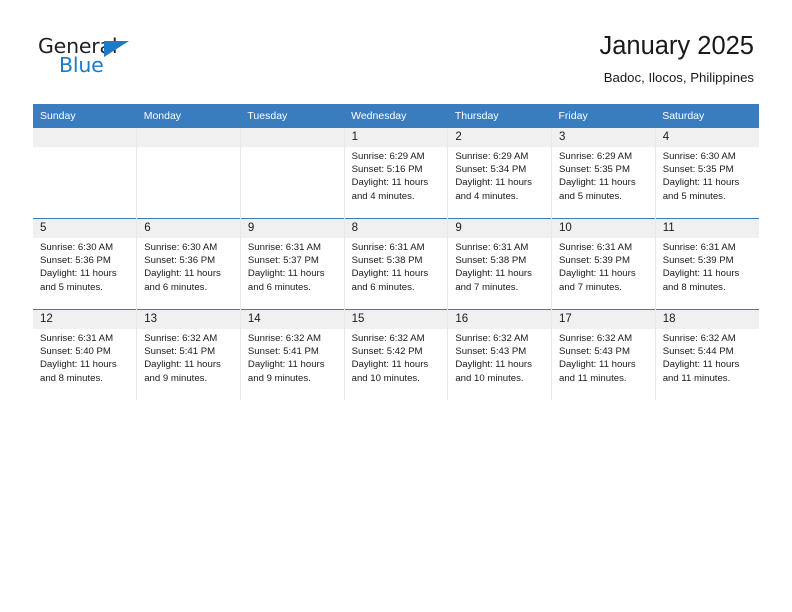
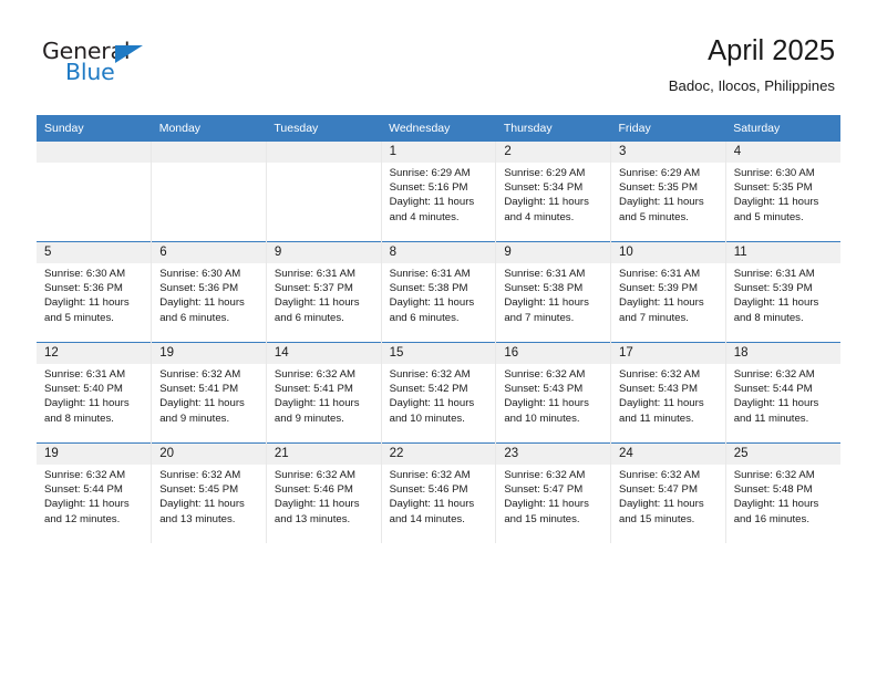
  General
  Blue
- January 2025
+ April 2025
  Badoc, Ilocos, Philippines
  Sunday	Monday	Tuesday	Wednesday	Thursday	Friday	Saturday
  			1Sunrise: 6:29 AMSunset: 5:16 PMDaylight: 11 hours and 4 minutes.	2Sunrise: 6:29 AMSunset: 5:34 PMDaylight: 11 hours and 4 minutes.	3Sunrise: 6:29 AMSunset: 5:35 PMDaylight: 11 hours and 5 minutes.	4Sunrise: 6:30 AMSunset: 5:35 PMDaylight: 11 hours and 5 minutes.
  5Sunrise: 6:30 AMSunset: 5:36 PMDaylight: 11 hours and 5 minutes.	6Sunrise: 6:30 AMSunset: 5:36 PMDaylight: 11 hours and 6 minutes.	9Sunrise: 6:31 AMSunset: 5:37 PMDaylight: 11 hours and 6 minutes.	8Sunrise: 6:31 AMSunset: 5:38 PMDaylight: 11 hours and 6 minutes.	9Sunrise: 6:31 AMSunset: 5:38 PMDaylight: 11 hours and 7 minutes.	10Sunrise: 6:31 AMSunset: 5:39 PMDaylight: 11 hours and 7 minutes.	11Sunrise: 6:31 AMSunset: 5:39 PMDaylight: 11 hours and 8 minutes.
- 12Sunrise: 6:31 AMSunset: 5:40 PMDaylight: 11 hours and 8 minutes.	13Sunrise: 6:32 AMSunset: 5:41 PMDaylight: 11 hours and 9 minutes.	14Sunrise: 6:32 AMSunset: 5:41 PMDaylight: 11 hours and 9 minutes.	15Sunrise: 6:32 AMSunset: 5:42 PMDaylight: 11 hours and 10 minutes.	16Sunrise: 6:32 AMSunset: 5:43 PMDaylight: 11 hours and 10 minutes.	17Sunrise: 6:32 AMSunset: 5:43 PMDaylight: 11 hours and 11 minutes.	18Sunrise: 6:32 AMSunset: 5:44 PMDaylight: 11 hours and 11 minutes.
+ 12Sunrise: 6:31 AMSunset: 5:40 PMDaylight: 11 hours and 8 minutes.	19Sunrise: 6:32 AMSunset: 5:41 PMDaylight: 11 hours and 9 minutes.	14Sunrise: 6:32 AMSunset: 5:41 PMDaylight: 11 hours and 9 minutes.	15Sunrise: 6:32 AMSunset: 5:42 PMDaylight: 11 hours and 10 minutes.	16Sunrise: 6:32 AMSunset: 5:43 PMDaylight: 11 hours and 10 minutes.	17Sunrise: 6:32 AMSunset: 5:43 PMDaylight: 11 hours and 11 minutes.	18Sunrise: 6:32 AMSunset: 5:44 PMDaylight: 11 hours and 11 minutes.
+ 19Sunrise: 6:32 AMSunset: 5:44 PMDaylight: 11 hours and 12 minutes.	20Sunrise: 6:32 AMSunset: 5:45 PMDaylight: 11 hours and 13 minutes.	21Sunrise: 6:32 AMSunset: 5:46 PMDaylight: 11 hours and 13 minutes.	22Sunrise: 6:32 AMSunset: 5:46 PMDaylight: 11 hours and 14 minutes.	23Sunrise: 6:32 AMSunset: 5:47 PMDaylight: 11 hours and 15 minutes.	24Sunrise: 6:32 AMSunset: 5:47 PMDaylight: 11 hours and 15 minutes.	25Sunrise: 6:32 AMSunset: 5:48 PMDaylight: 11 hours and 16 minutes.
